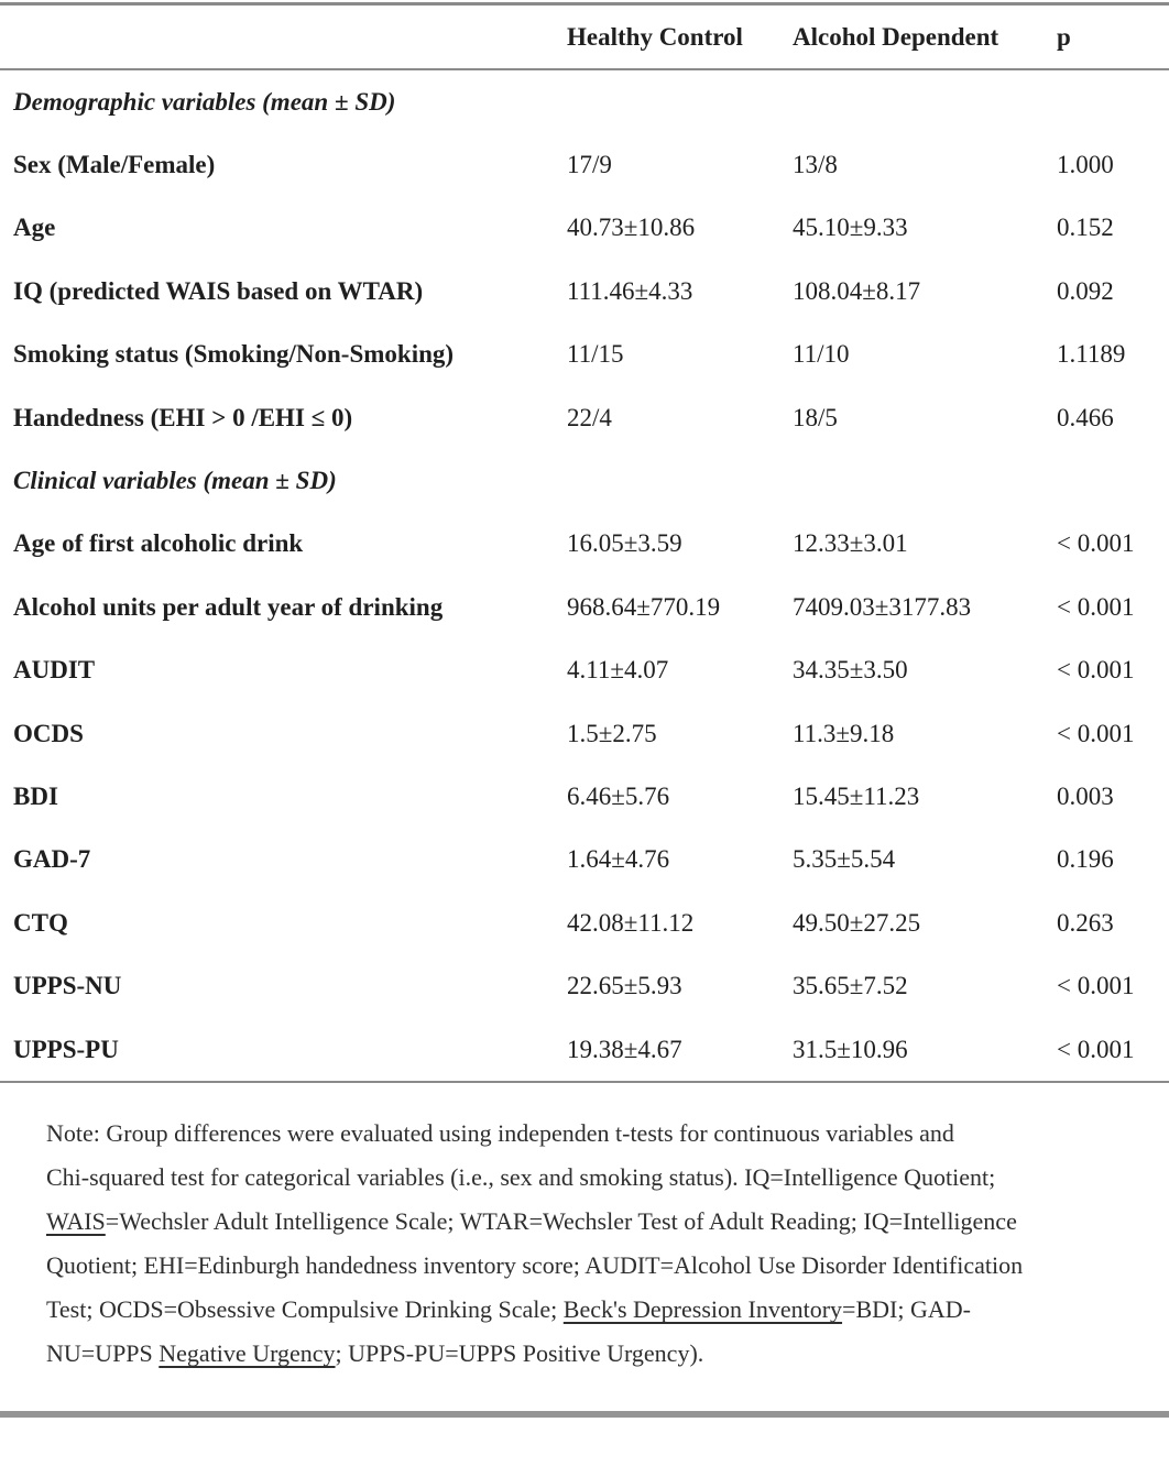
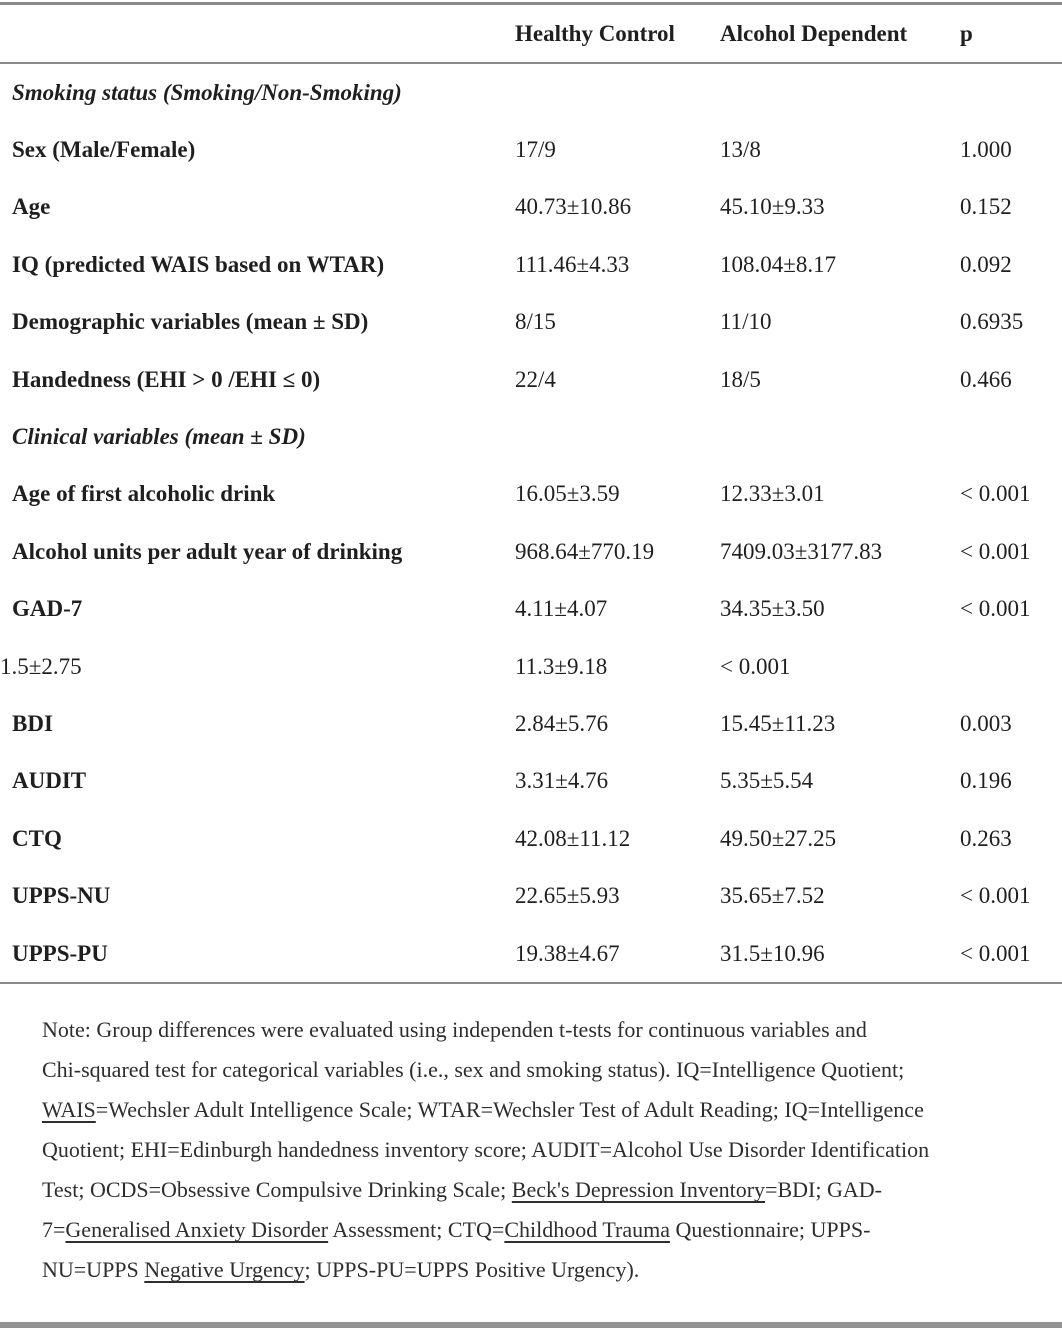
  Healthy Control
  Alcohol Dependent
  p
- Demographic variables (mean ± SD)
+ Smoking status (Smoking/Non-Smoking)
  Sex (Male/Female)
  17/9
  13/8
  1.000
  Age
  40.73±10.86
  45.10±9.33
  0.152
  IQ (predicted WAIS based on WTAR)
  111.46±4.33
  108.04±8.17
  0.092
- Smoking status (Smoking/Non-Smoking)
+ Demographic variables (mean ± SD)
- 11/15
+ 8/15
  11/10
- 1.1189
+ 0.6935
  Handedness (EHI > 0 /EHI ≤ 0)
  22/4
  18/5
  0.466
  Clinical variables (mean ± SD)
  Age of first alcoholic drink
  16.05±3.59
  12.33±3.01
  < 0.001
  Alcohol units per adult year of drinking
  968.64±770.19
  7409.03±3177.83
  < 0.001
- AUDIT
+ GAD-7
  4.11±4.07
  34.35±3.50
  < 0.001
- OCDS
  1.5±2.75
  11.3±9.18
  < 0.001
  BDI
- 6.46±5.76
+ 2.84±5.76
  15.45±11.23
  0.003
- GAD-7
+ AUDIT
- 1.64±4.76
+ 3.31±4.76
  5.35±5.54
  0.196
  CTQ
  42.08±11.12
  49.50±27.25
  0.263
  UPPS-NU
  22.65±5.93
  35.65±7.52
  < 0.001
  UPPS-PU
  19.38±4.67
  31.5±10.96
  < 0.001
  Note: Group differences were evaluated using independen t-tests for continuous variables and
  Chi-squared test for categorical variables (i.e., sex and smoking status). IQ=Intelligence Quotient;
  WAIS=Wechsler Adult Intelligence Scale; WTAR=Wechsler Test of Adult Reading; IQ=Intelligence
  Quotient; EHI=Edinburgh handedness inventory score; AUDIT=Alcohol Use Disorder Identification
  Test; OCDS=Obsessive Compulsive Drinking Scale; Beck's Depression Inventory=BDI; GAD-
+ 7=Generalised Anxiety Disorder Assessment; CTQ=Childhood Trauma Questionnaire; UPPS-
  NU=UPPS Negative Urgency; UPPS-PU=UPPS Positive Urgency).
